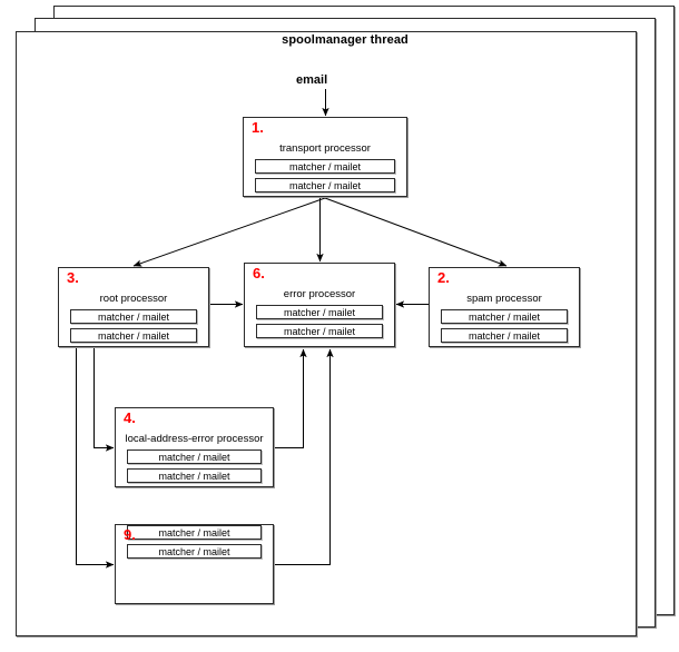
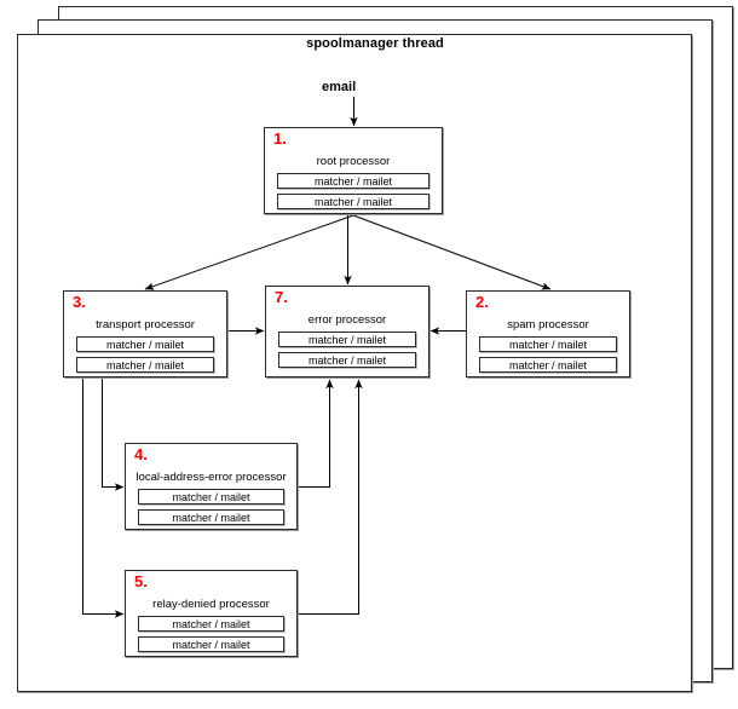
  spoolmanager thread
  email
  1.
- transport processor
+ root processor
  matcher / mailet
  matcher / mailet
  3.
- root processor
+ transport processor
  matcher / mailet
  matcher / mailet
- 6.
+ 7.
  error processor
  matcher / mailet
  matcher / mailet
  2.
  spam processor
  matcher / mailet
  matcher / mailet
  4.
  local-address-error processor
  matcher / mailet
  matcher / mailet
- 9.
+ 5.
+ relay-denied processor
  matcher / mailet
  matcher / mailet
